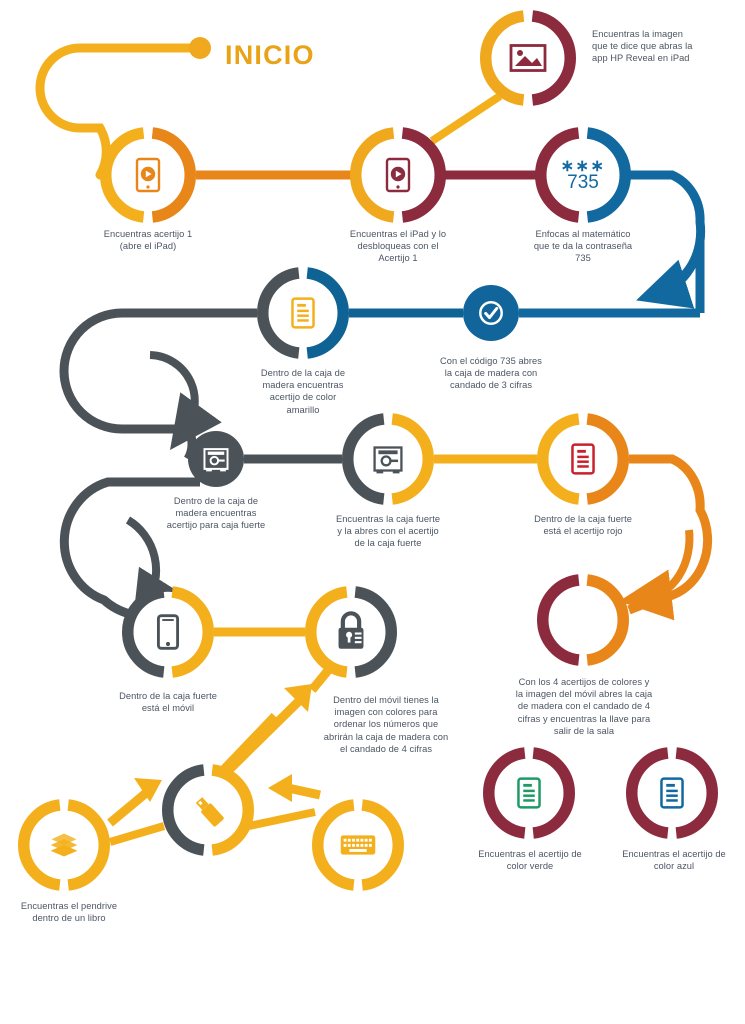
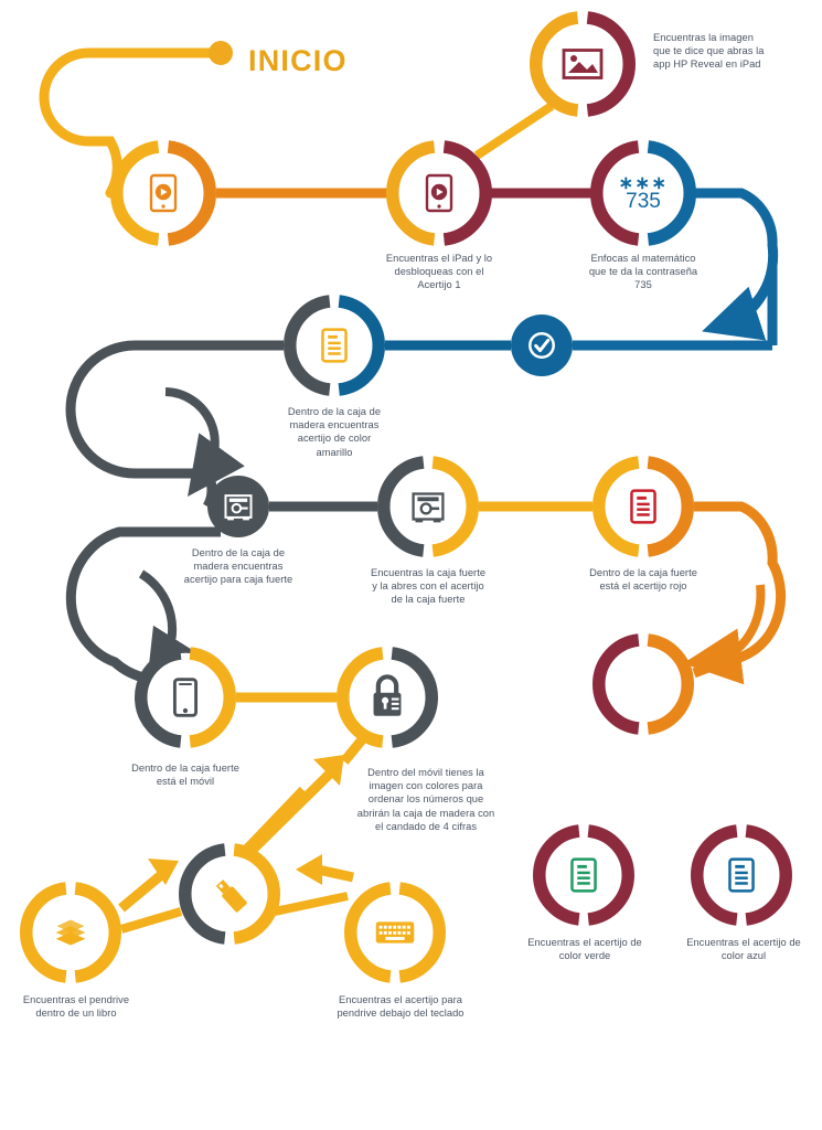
  ∗∗∗
  735
  INICIO
- Encuentras acertijo 1
- (abre el iPad)
  Encuentras el iPad y lo
  desbloqueas con el
  Acertijo 1
  Encuentras la imagen
  que te dice que abras la
  app HP Reveal en iPad
  Enfocas al matemático
  que te da la contraseña
  735
- Con el código 735 abres
- la caja de madera con
- candado de 3 cifras
  Dentro de la caja de
  madera encuentras
  acertijo de color
  amarillo
  Dentro de la caja de
  madera encuentras
  acertijo para caja fuerte
  Encuentras la caja fuerte
  y la abres con el acertijo
  de la caja fuerte
  Dentro de la caja fuerte
  está el acertijo rojo
- Con los 4 acertijos de colores y
- la imagen del móvil abres la caja
- de madera con el candado de 4
- cifras y encuentras la llave para
- salir de la sala
  Dentro de la caja fuerte
  está el móvil
  Dentro del móvil tienes la
  imagen con colores para
  ordenar los números que
  abrirán la caja de madera con
  el candado de 4 cifras
  Encuentras el pendrive
  dentro de un libro
+ Encuentras el acertijo para
+ pendrive debajo del teclado
  Encuentras el acertijo de
  color verde
  Encuentras el acertijo de
  color azul
